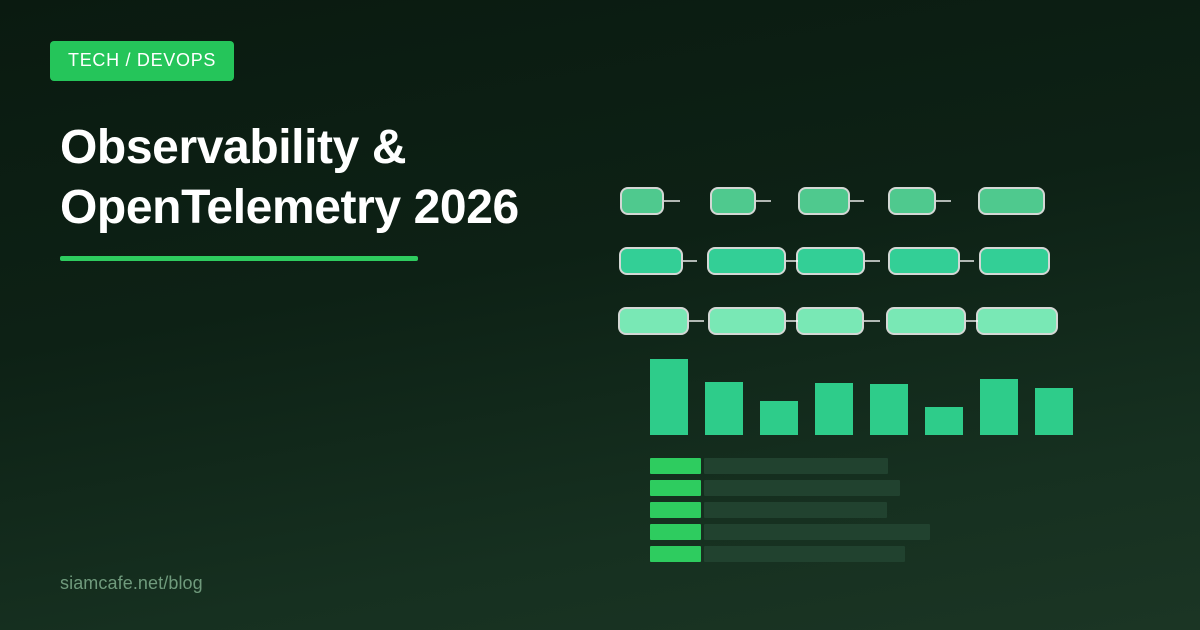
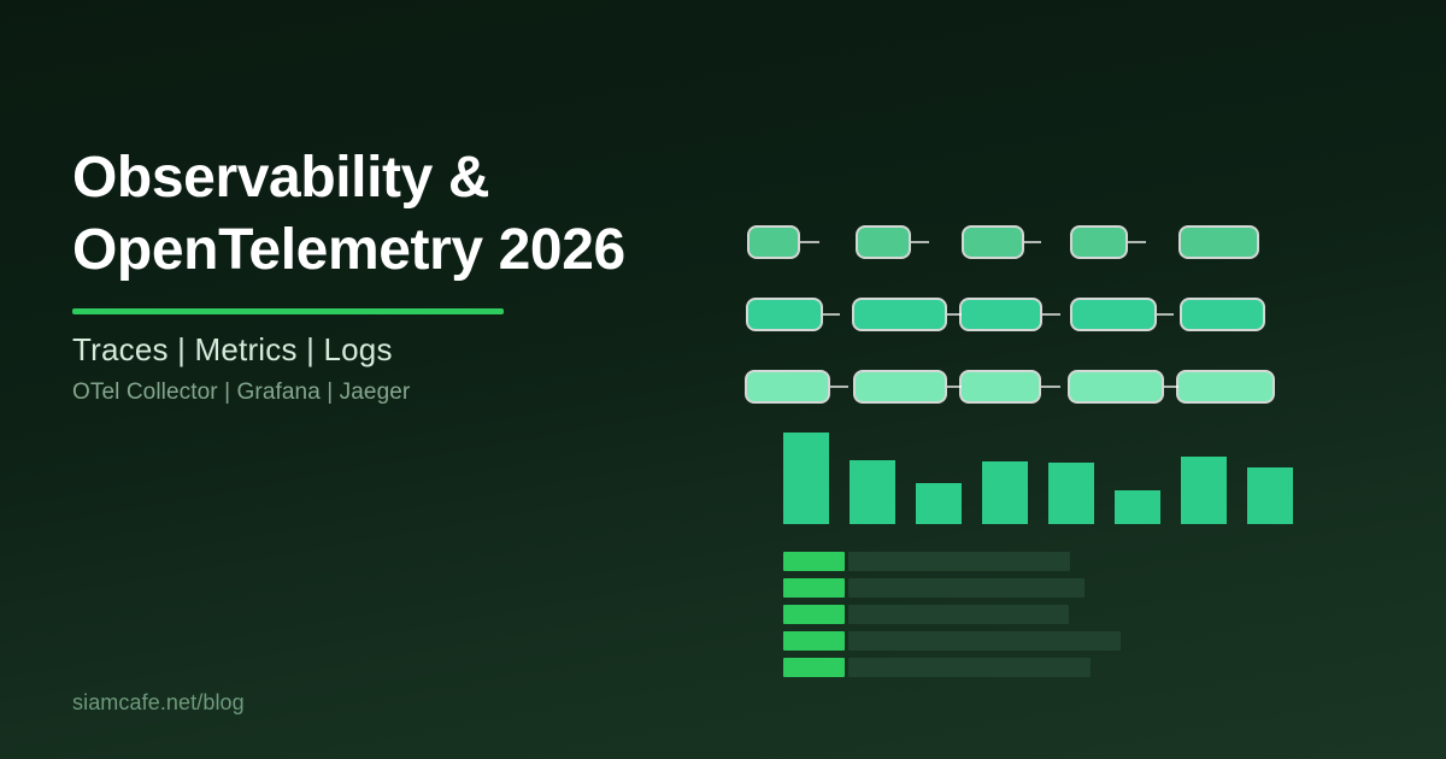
- TECH / DEVOPS
  Observability & OpenTelemetry 2026
+ Traces | Metrics | Logs
+ OTel Collector | Grafana | Jaeger
  siamcafe.net/blog
